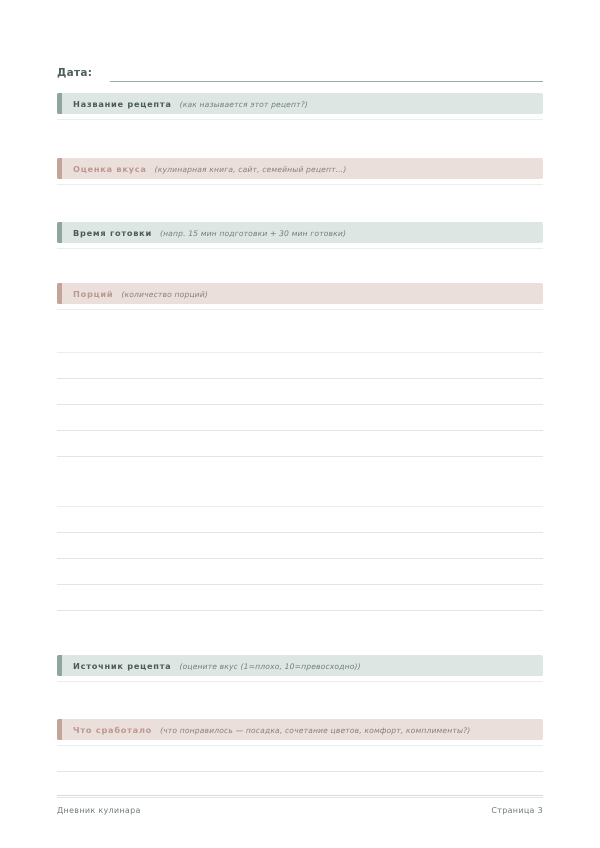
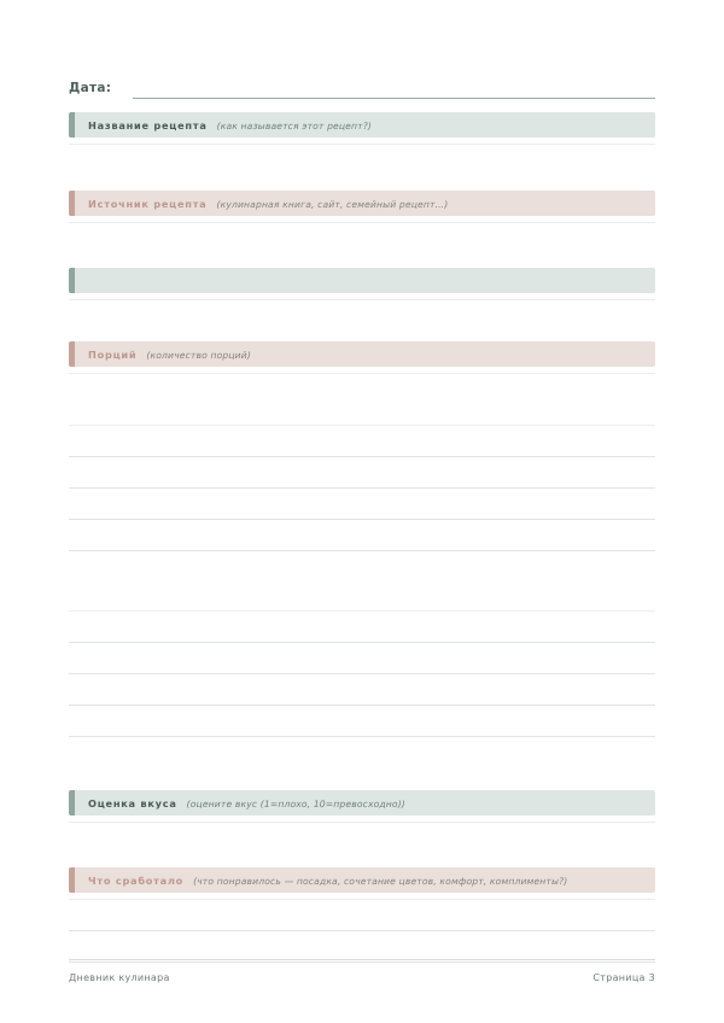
  Дата:
  Название рецепта
  (как называется этот рецепт?)
- Оценка вкуса
+ Источник рецепта
  (кулинарная книга, сайт, семейный рецепт...)
- Время готовки
- (напр. 15 мин подготовки + 30 мин готовки)
  Порций
  (количество порций)
- Источник рецепта
+ Оценка вкуса
  (оцените вкус (1=плохо, 10=превосходно))
  Что сработало
  (что понравилось — посадка, сочетание цветов, комфорт, комплименты?)
  Дневник кулинара
  Страница 3
